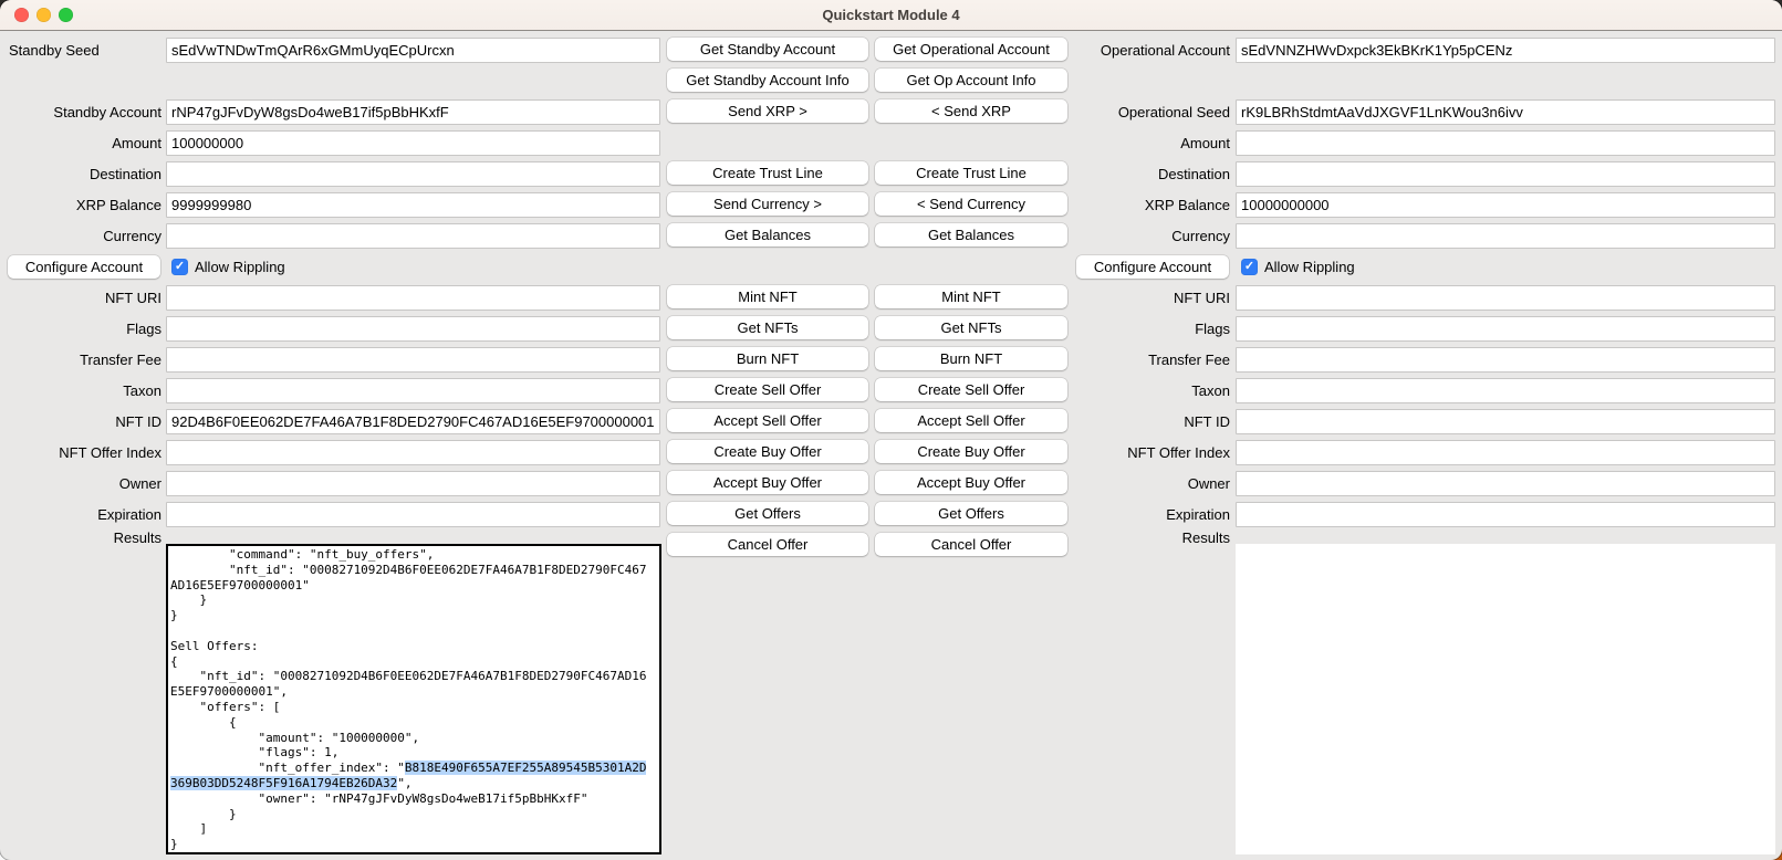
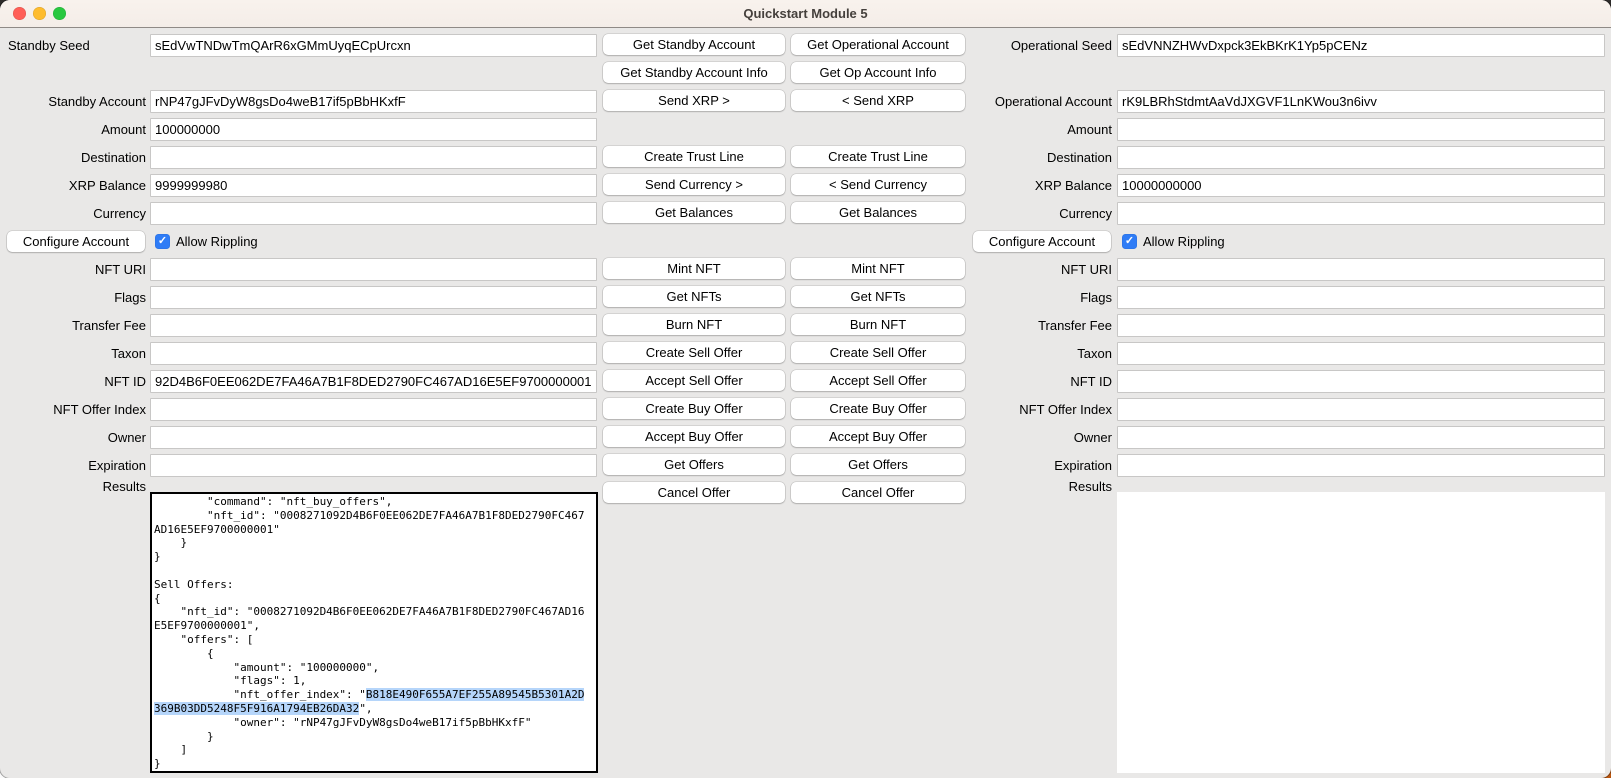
- Quickstart Module 4
+ Quickstart Module 5
  Standby Seed
  sEdVwTNDwTmQArR6xGMmUyqECpUrcxn
  Standby Account
  rNP47gJFvDyW8gsDo4weB17if5pBbHKxfF
  Amount
  100000000
  Destination
  XRP Balance
  9999999980
  Currency
  NFT URI
  Flags
  Transfer Fee
  Taxon
  NFT ID
  92D4B6F0EE062DE7FA46A7B1F8DED2790FC467AD16E5EF9700000001
  NFT Offer Index
  Owner
  Expiration
  Configure Account
  ✓
  Allow Rippling
  Results
- Operational Account
+ Operational Seed
  sEdVNNZHWvDxpck3EkBKrK1Yp5pCENz
- Operational Seed
+ Operational Account
  rK9LBRhStdmtAaVdJXGVF1LnKWou3n6ivv
  Amount
  Destination
  XRP Balance
  10000000000
  Currency
  NFT URI
  Flags
  Transfer Fee
  Taxon
  NFT ID
  NFT Offer Index
  Owner
  Expiration
  Configure Account
  ✓
  Allow Rippling
  Results
  Get Standby Account
  Get Standby Account Info
  Send XRP >
  Create Trust Line
  Send Currency >
  Get Balances
  Mint NFT
  Get NFTs
  Burn NFT
  Create Sell Offer
  Accept Sell Offer
  Create Buy Offer
  Accept Buy Offer
  Get Offers
  Cancel Offer
  Get Operational Account
  Get Op Account Info
  < Send XRP
  Create Trust Line
  < Send Currency
  Get Balances
  Mint NFT
  Get NFTs
  Burn NFT
  Create Sell Offer
  Accept Sell Offer
  Create Buy Offer
  Accept Buy Offer
  Get Offers
  Cancel Offer
  "command": "nft_buy_offers", "nft_id": "0008271092D4B6F0EE062DE7FA46A7B1F8DED2790FC467 AD16E5EF9700000001" } } Sell Offers: { "nft_id": "0008271092D4B6F0EE062DE7FA46A7B1F8DED2790FC467AD16 E5EF9700000001", "offers": [ { "amount": "100000000", "flags": 1, "nft_offer_index": "B818E490F655A7EF255A89545B5301A2D 369B03DD5248F5F916A1794EB26DA32", "owner": "rNP47gJFvDyW8gsDo4weB17if5pBbHKxfF" } ] }
